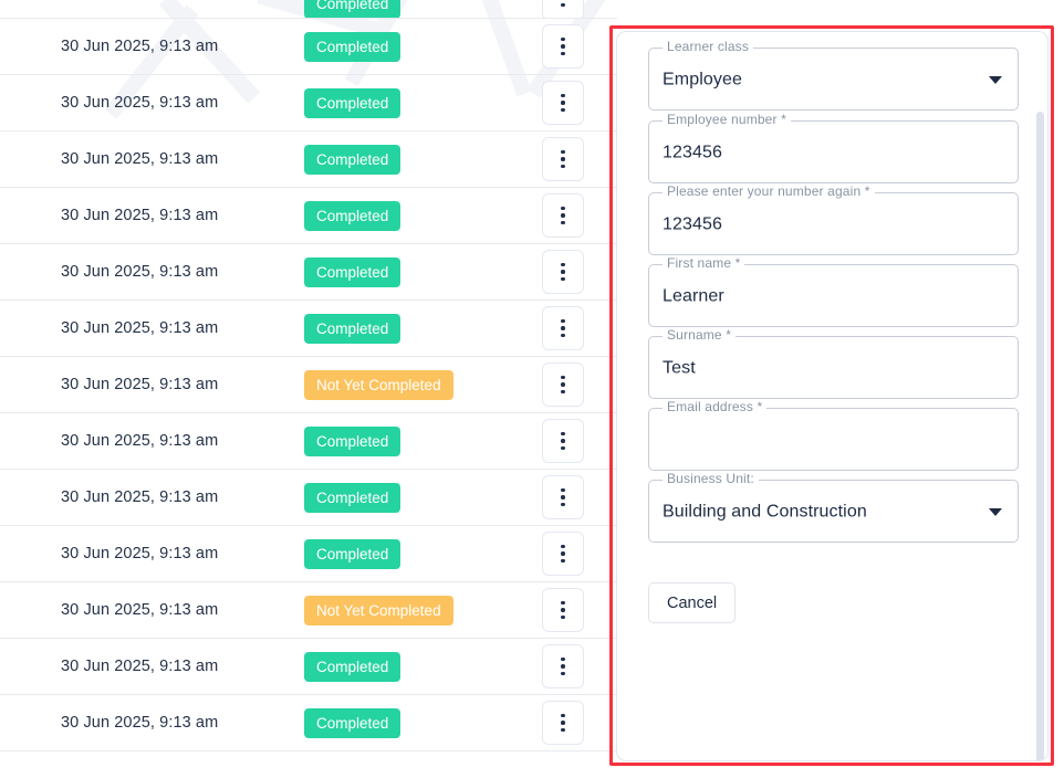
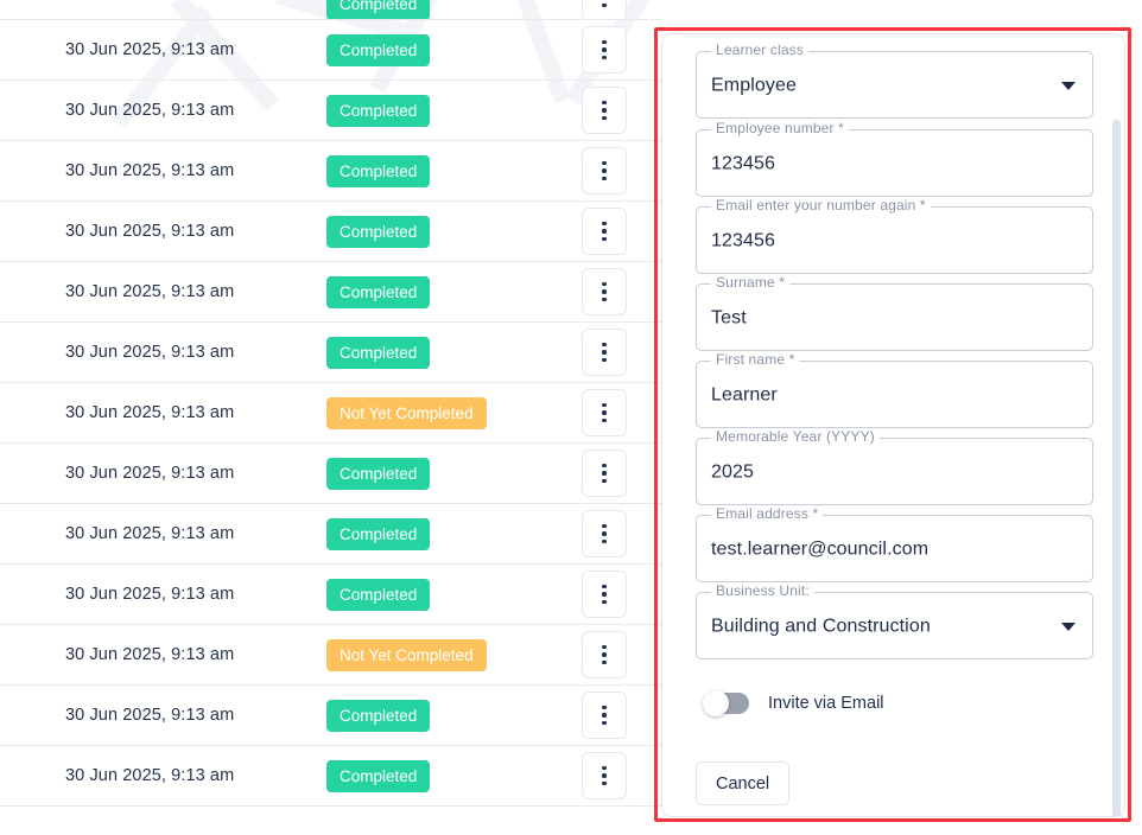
  Completed
  30 Jun 2025, 9:13 am
  Completed
  30 Jun 2025, 9:13 am
  Completed
  30 Jun 2025, 9:13 am
  Completed
  30 Jun 2025, 9:13 am
  Completed
  30 Jun 2025, 9:13 am
  Completed
  30 Jun 2025, 9:13 am
  Completed
  30 Jun 2025, 9:13 am
  Not Yet Completed
  30 Jun 2025, 9:13 am
  Completed
  30 Jun 2025, 9:13 am
  Completed
  30 Jun 2025, 9:13 am
  Completed
  30 Jun 2025, 9:13 am
  Not Yet Completed
  30 Jun 2025, 9:13 am
  Completed
  30 Jun 2025, 9:13 am
  Completed
  Learner class
  Employee
  Employee number *
  123456
- Please enter your number again *
+ Email enter your number again *
  123456
- First name *
+ Surname *
- Learner
+ Test
- Surname *
+ First name *
- Test
+ Learner
+ Memorable Year (YYYY)
+ 2025
  Email address *
+ test.learner@council.com
  Business Unit:
  Building and Construction
+ Invite via Email
  Cancel
